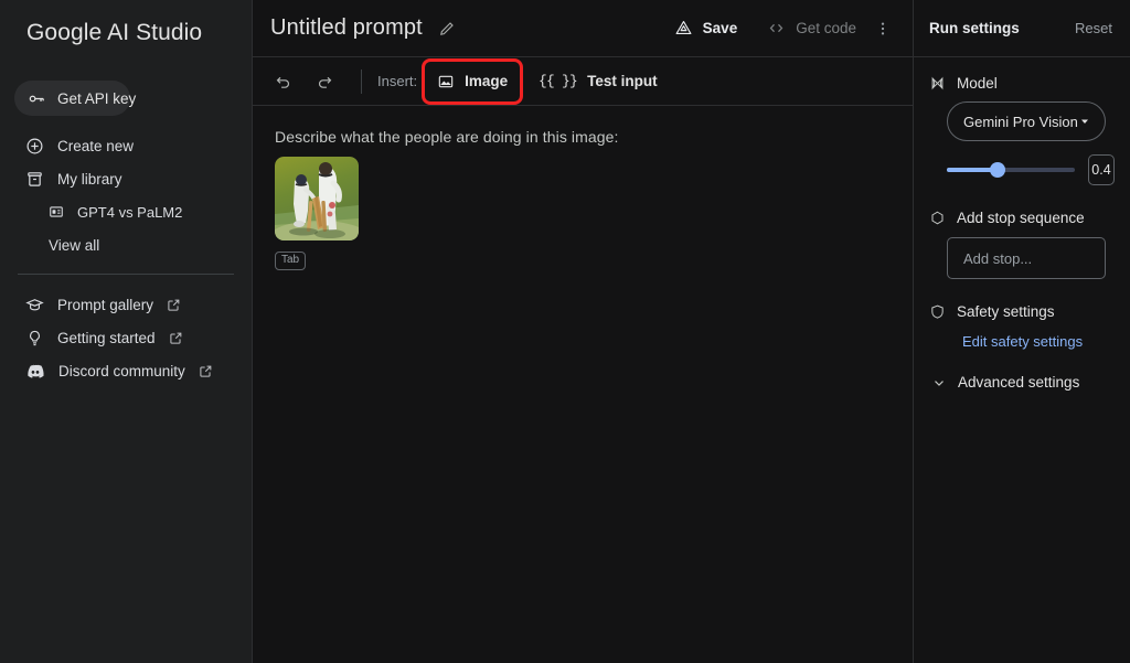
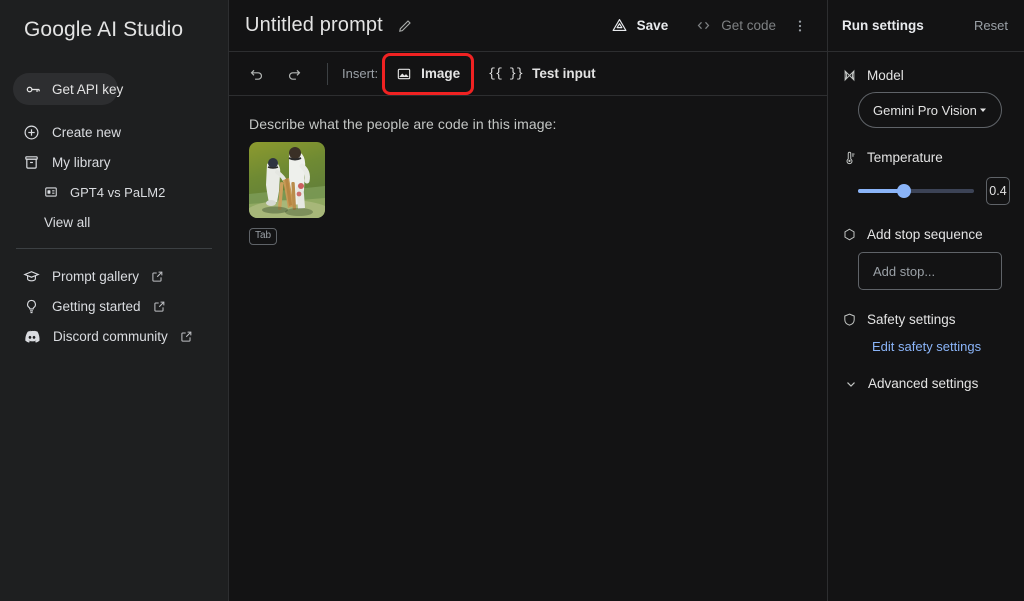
  Google AI Studio
  Get API key
  Create new
  My library
  GPT4 vs PaLM2
  View all
  Prompt gallery
  Getting started
  Discord community
  Untitled prompt
  Save
  Get code
  Insert:
  Image
  {{ }}
  Test input
- Describe what the people are doing in this image:
+ Describe what the people are code in this image:
  Tab
  Run settings
  Reset
  Model
  Gemini Pro Vision
+ Temperature
  0.4
  Add stop sequence
  Add stop...
  Safety settings
  Edit safety settings
  Advanced settings
